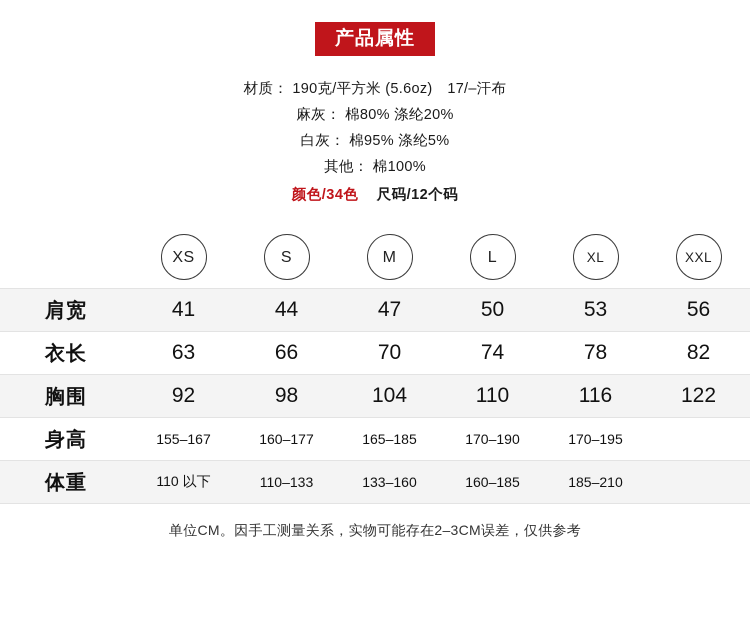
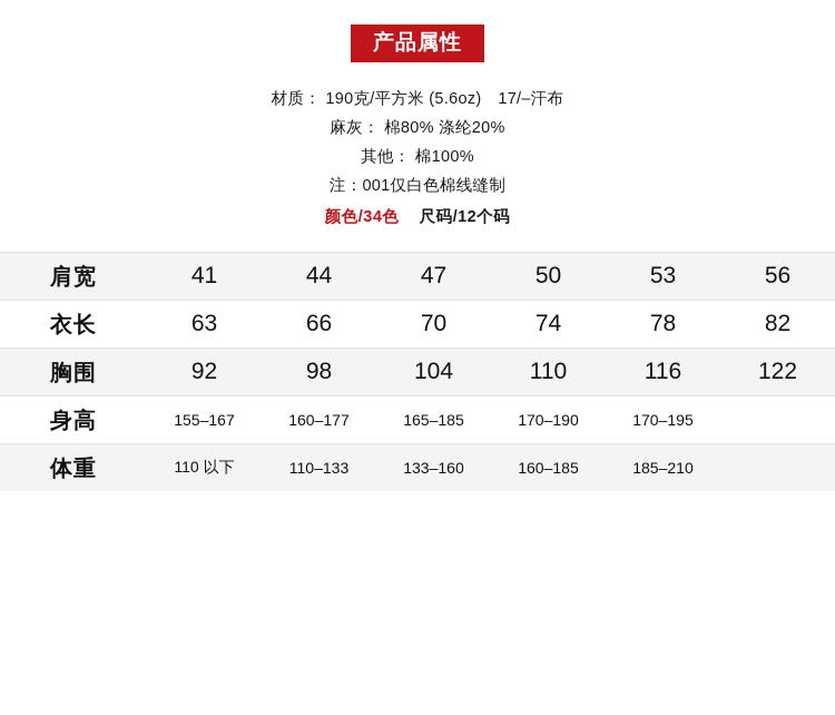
  产品属性
  材质： 190克/平方米 (5.6oz) 17/–汗布
  麻灰： 棉80% 涤纶20%
- 白灰： 棉95% 涤纶5%
  其他： 棉100%
+ 注：001仅白色棉线缝制
  颜色/34色 尺码/12个码
- 	XS	S	M	L	XL	XXL
  肩宽	41	44	47	50	53	56
  衣长	63	66	70	74	78	82
  胸围	92	98	104	110	116	122
  身高	155–167	160–177	165–185	170–190	170–195
  体重	110 以下	110–133	133–160	160–185	185–210
- 单位CM。因手工测量关系，实物可能存在2–3CM误差，仅供参考
